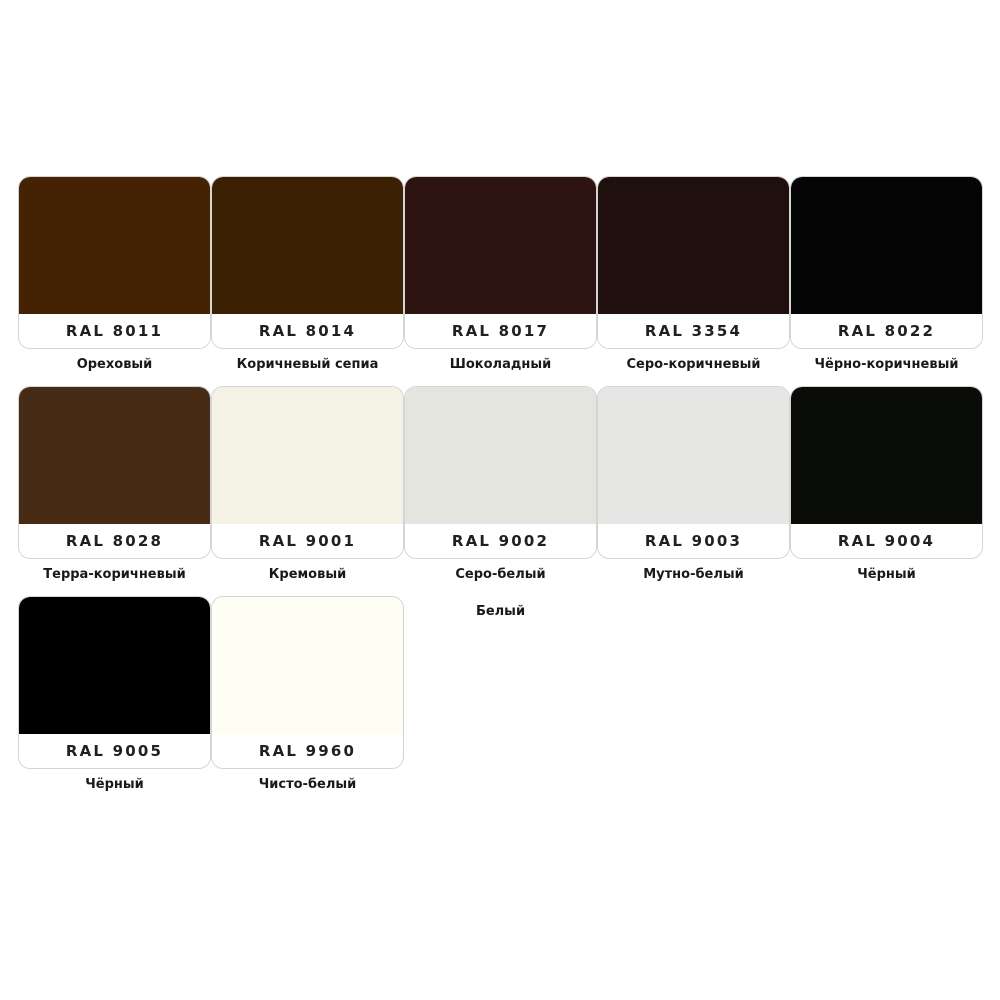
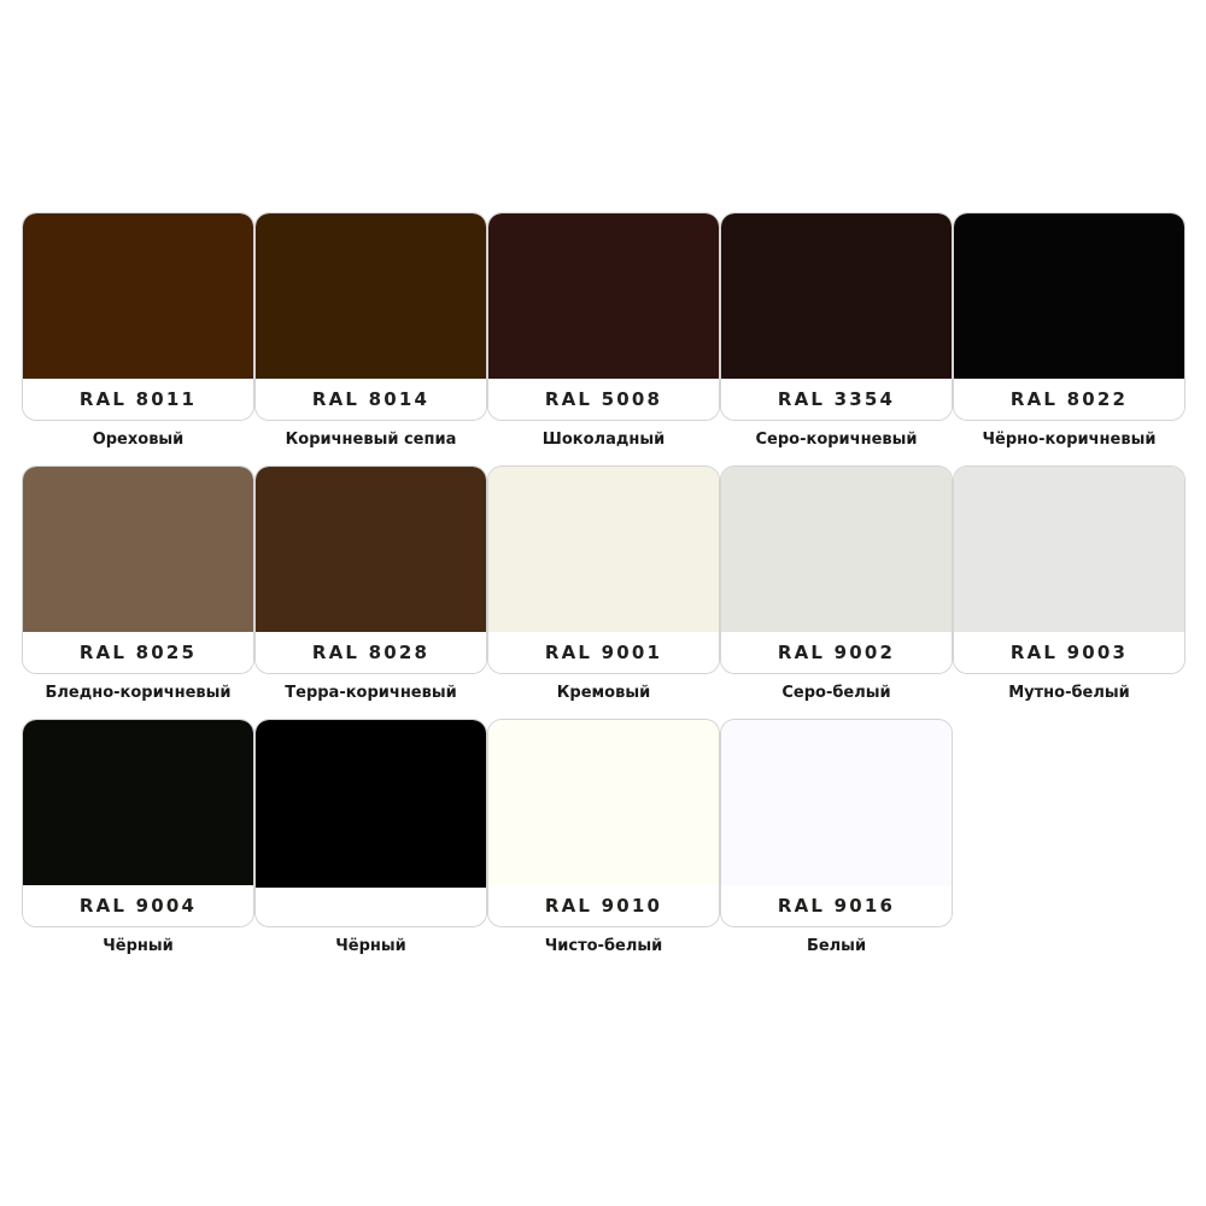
  RAL 8011
  Ореховый
  RAL 8014
  Коричневый сепиа
- RAL 8017
+ RAL 5008
  Шоколадный
  RAL 3354
  Серо-коричневый
  RAL 8022
  Чёрно-коричневый
+ RAL 8025
+ Бледно-коричневый
  RAL 8028
  Терра-коричневый
  RAL 9001
  Кремовый
  RAL 9002
  Серо-белый
  RAL 9003
  Мутно-белый
  RAL 9004
  Чёрный
- RAL 9005
  Чёрный
- RAL 9960
+ RAL 9010
  Чисто-белый
+ RAL 9016
  Белый
